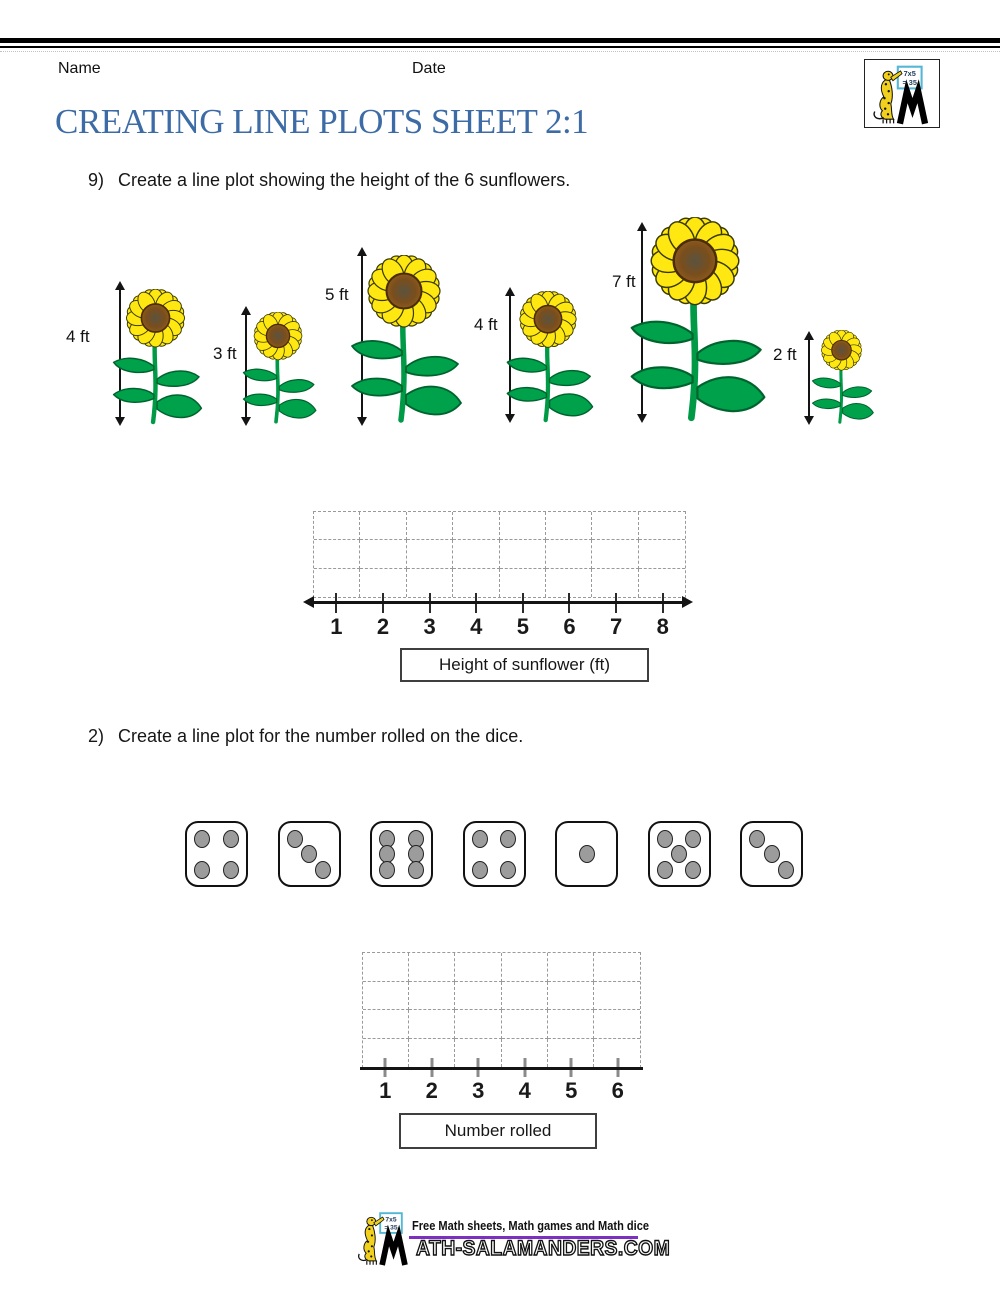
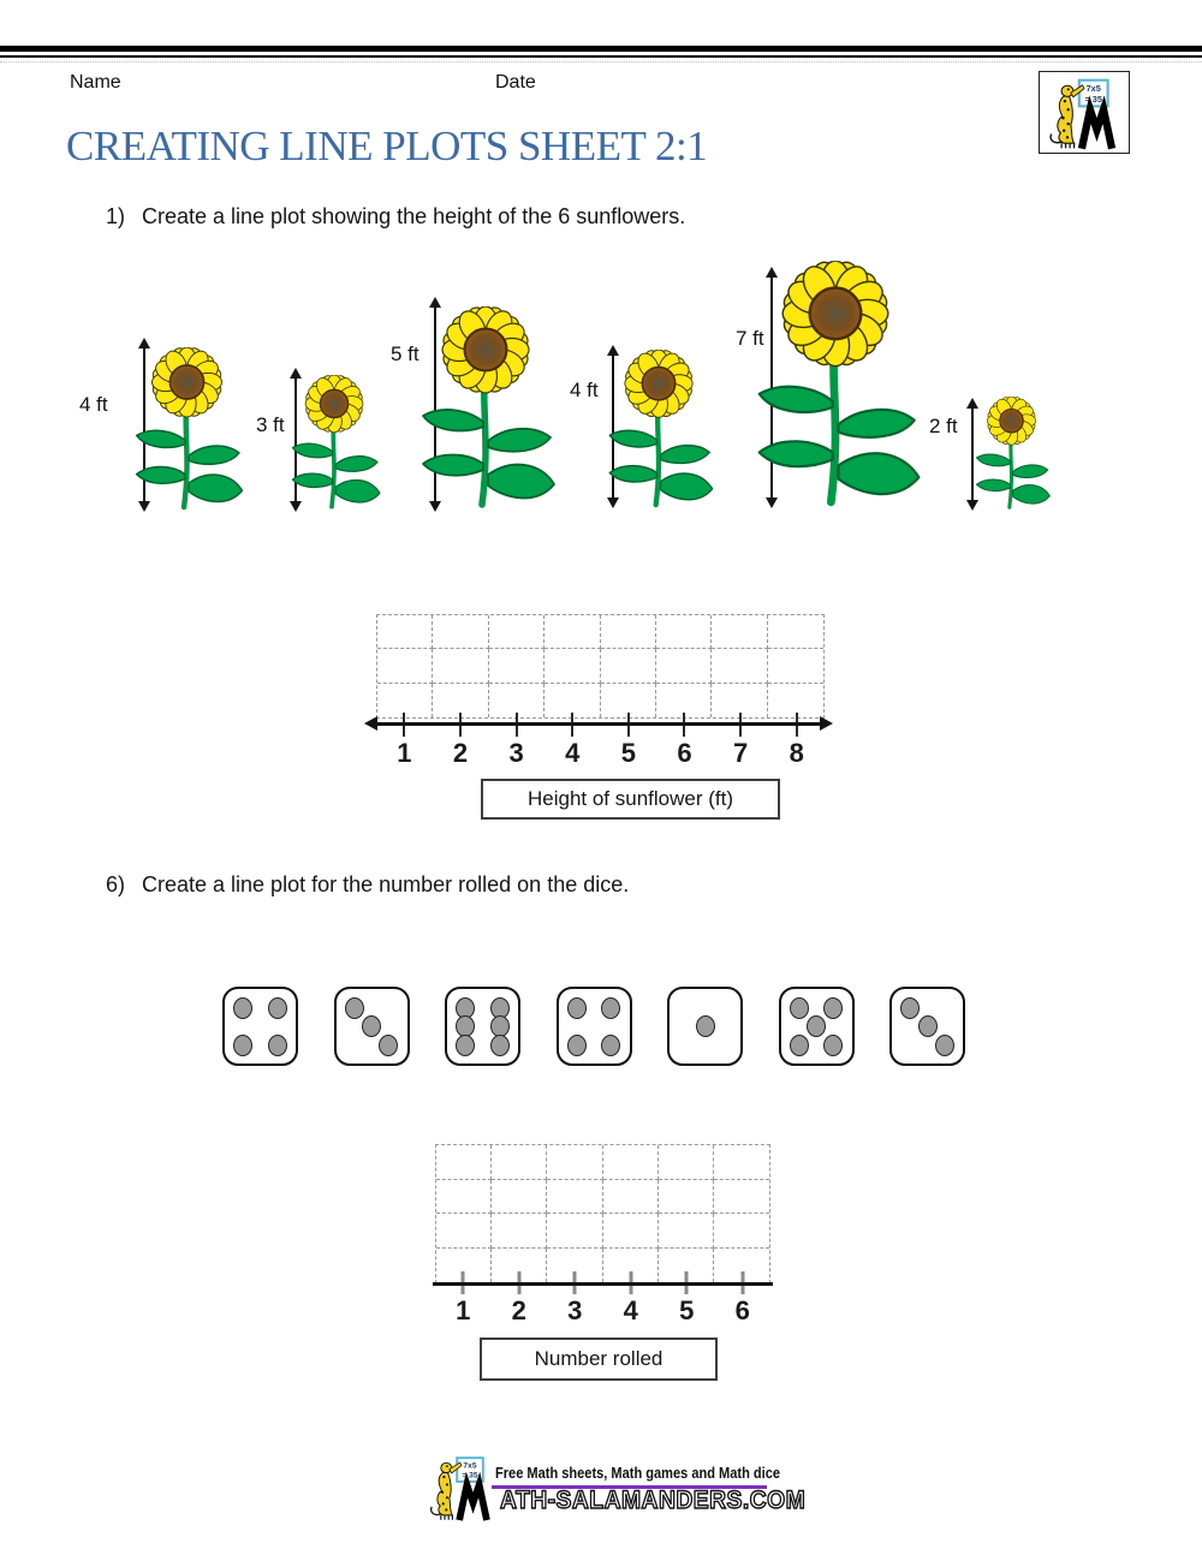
  Name
  Date
  7x5
  = 35
  CREATING LINE PLOTS SHEET 2:1
- 9) Create a line plot showing the height of the 6 sunflowers.
+ 1) Create a line plot showing the height of the 6 sunflowers.
  4 ft
  3 ft
  5 ft
  4 ft
  7 ft
  2 ft
  1
  2
  3
  4
  5
  6
  7
  8
  Height of sunflower (ft)
- 2) Create a line plot for the number rolled on the dice.
+ 6) Create a line plot for the number rolled on the dice.
  1
  2
  3
  4
  5
  6
  Number rolled
  Free Math sheets, Math games and Math dice
  ATH-SALAMANDERS.COM
